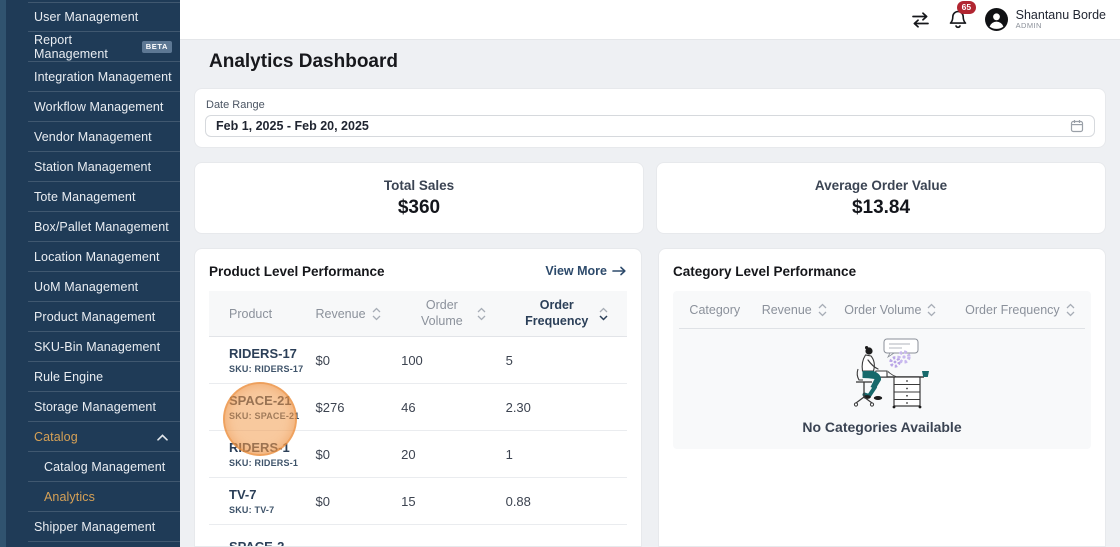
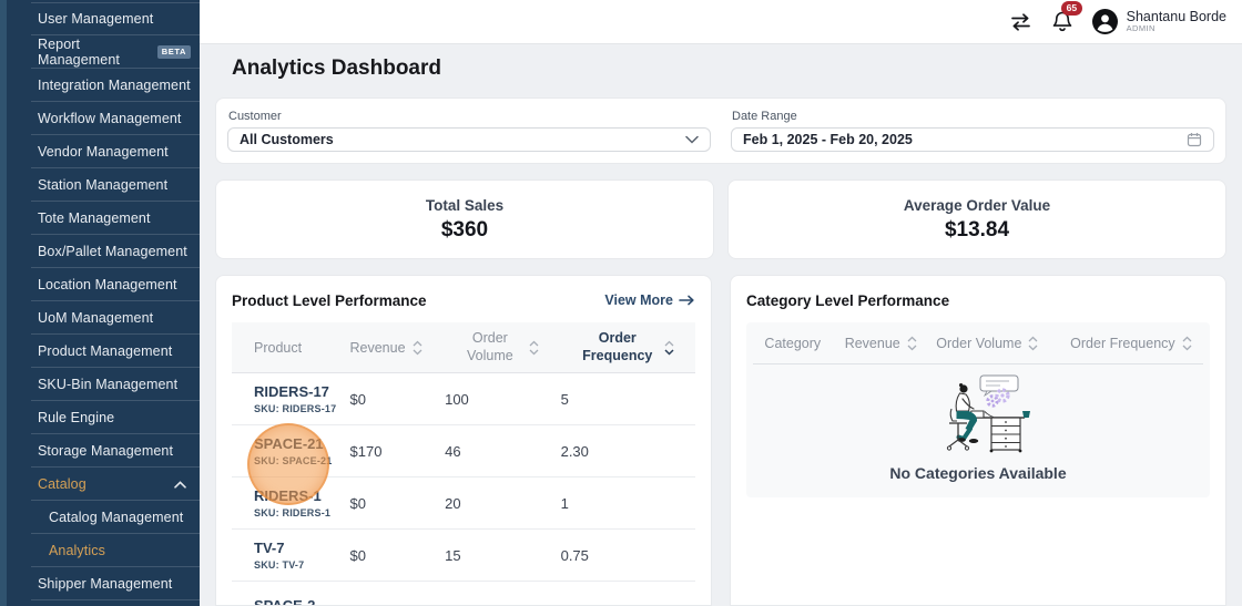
  User Management
  Report Management
  BETA
  Integration Management
  Workflow Management
  Vendor Management
  Station Management
  Tote Management
  Box/Pallet Management
  Location Management
  UoM Management
  Product Management
  SKU-Bin Management
  Rule Engine
  Storage Management
  Catalog
  Catalog Management
  Analytics
  Shipper Management
  65
  Shantanu Borde
  ADMIN
  Analytics Dashboard
+ Customer
+ All Customers
  Date Range
  Feb 1, 2025 - Feb 20, 2025
  Total Sales
  $360
  Average Order Value
  $13.84
  Product Level Performance
  View More
  Product
  Revenue
  Order Volume
  Order Frequency
  RIDERS-17
  SKU: RIDERS-17
  $0
  100
  5
  SPACE-21
  SKU: SPACE-21
- $276
+ $170
  46
  2.30
  RIDERS-1
  SKU: RIDERS-1
  $0
  20
  1
  TV-7
  SKU: TV-7
  $0
  15
- 0.88
+ 0.75
  Category Level Performance
  Category
  Revenue
  Order Volume
  Order Frequency
  No Categories Available
